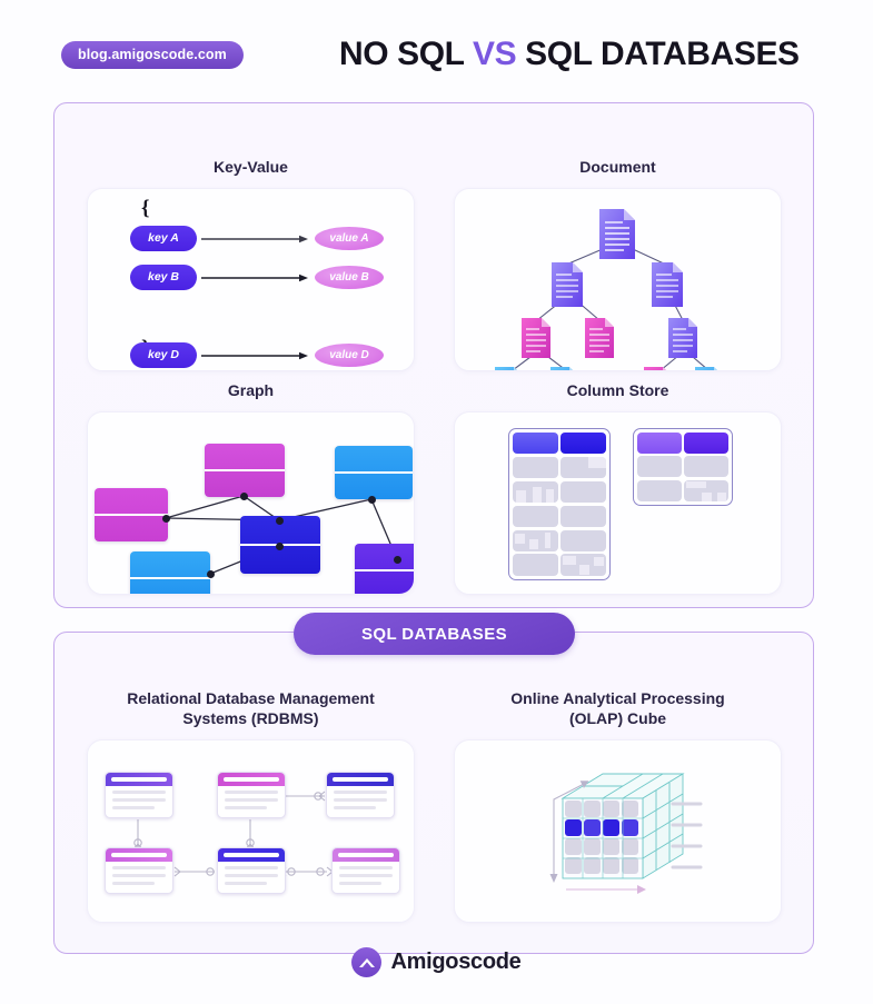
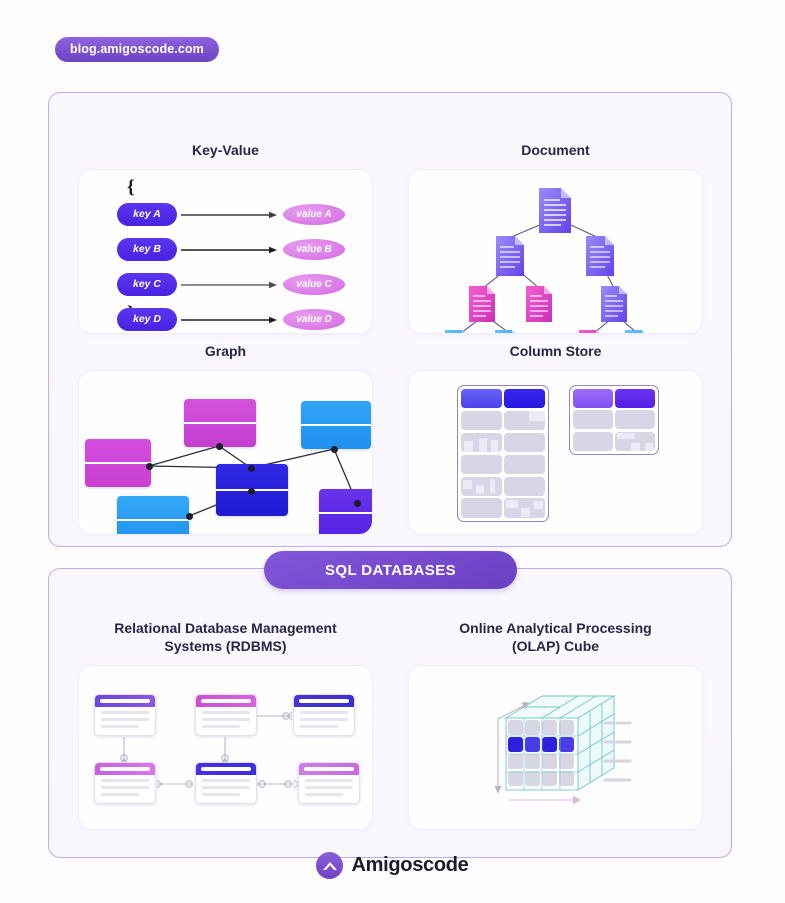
  blog.amigoscode.com
- NO SQL VS SQL DATABASES
  Key-Value
  {
  key A
  value A
  key B
  value B
+ key C
+ value C
  key D
  value D
  Document
  Graph
  Column Store
  SQL DATABASES
  Relational Database Management
  Systems (RDBMS)
  Online Analytical Processing
  (OLAP) Cube
  Amigoscode
